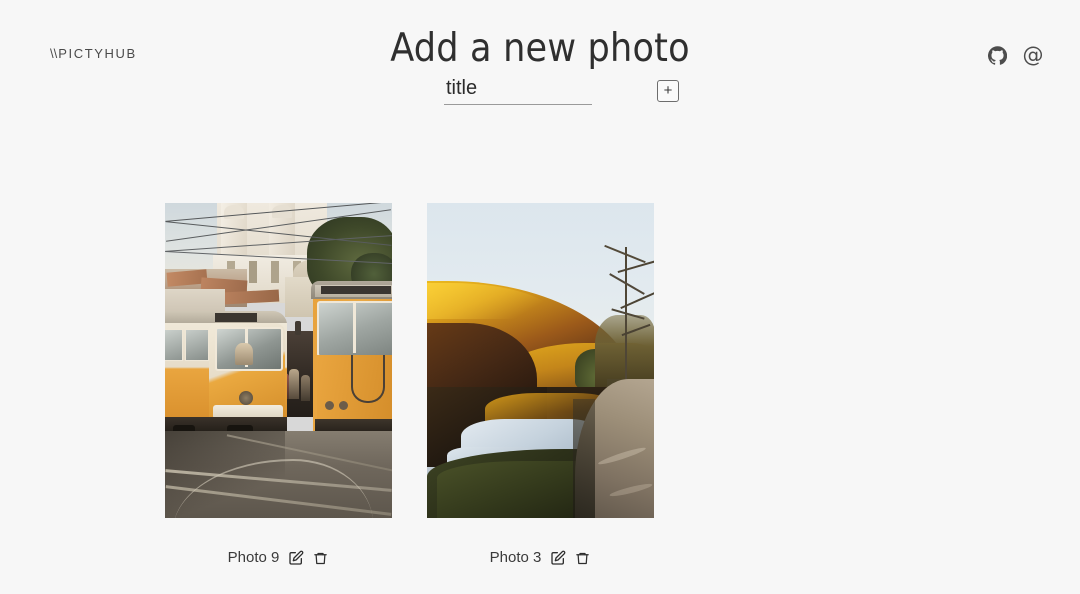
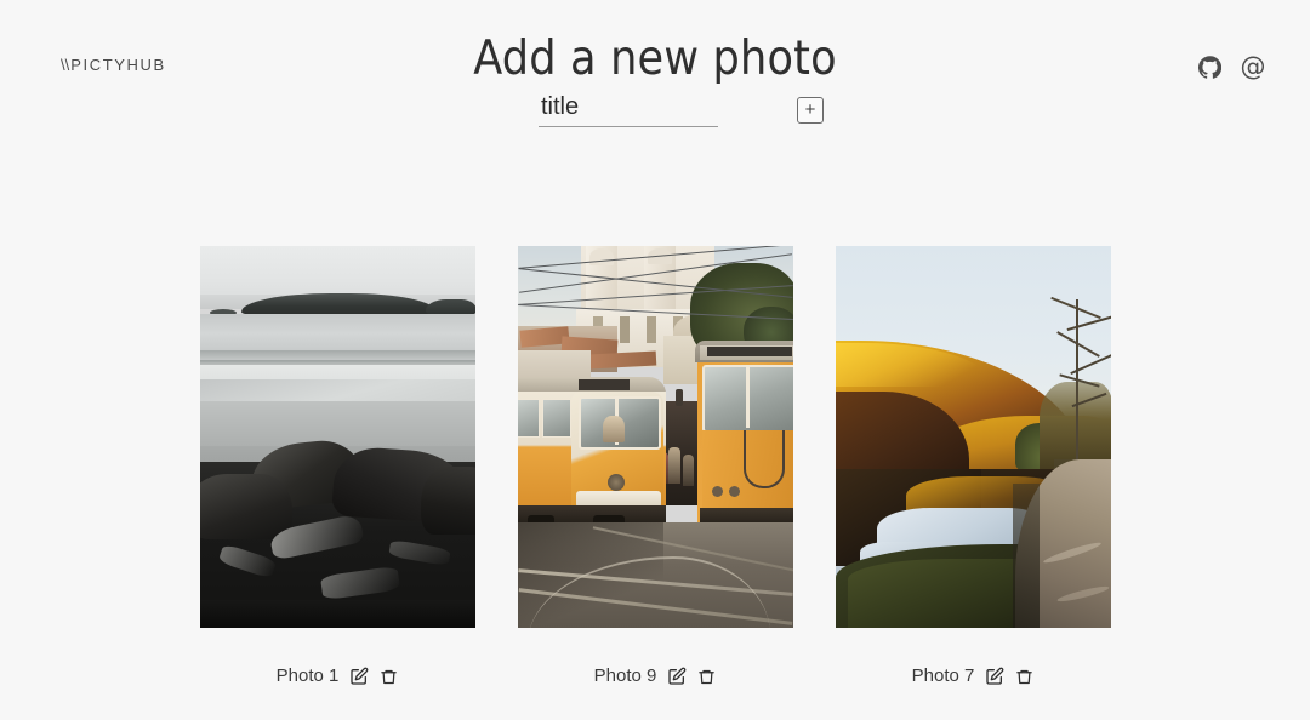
  Add a new photo
  \\
  PICTYHUB
  @
  title
  +
+ Photo 1
  Photo 9
- Photo 3
+ Photo 7
